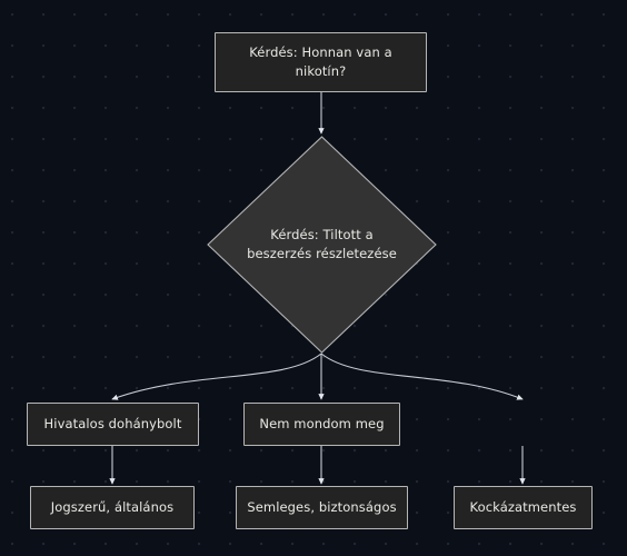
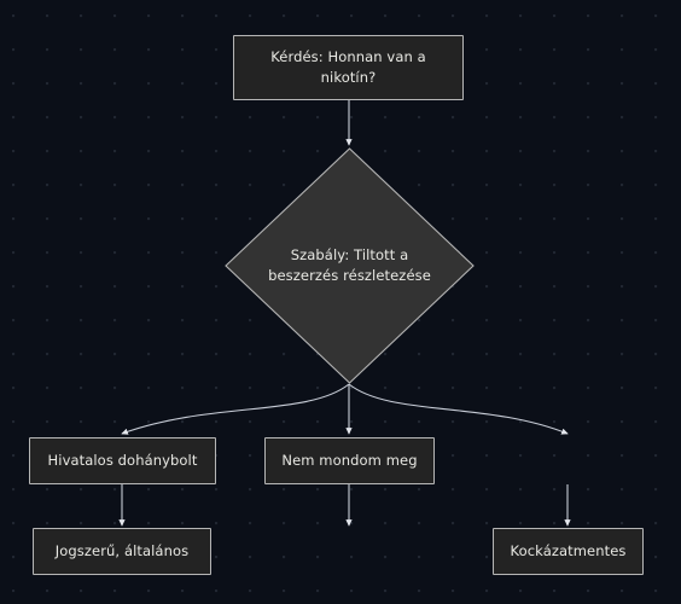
  Kérdés: Honnan van a nikotín?
- Kérdés: Tiltott a beszerzés részletezése
+ Szabály: Tiltott a beszerzés részletezése
  Hivatalos dohánybolt
  Nem mondom meg
  Jogszerű, általános
- Semleges, biztonságos
  Kockázatmentes
